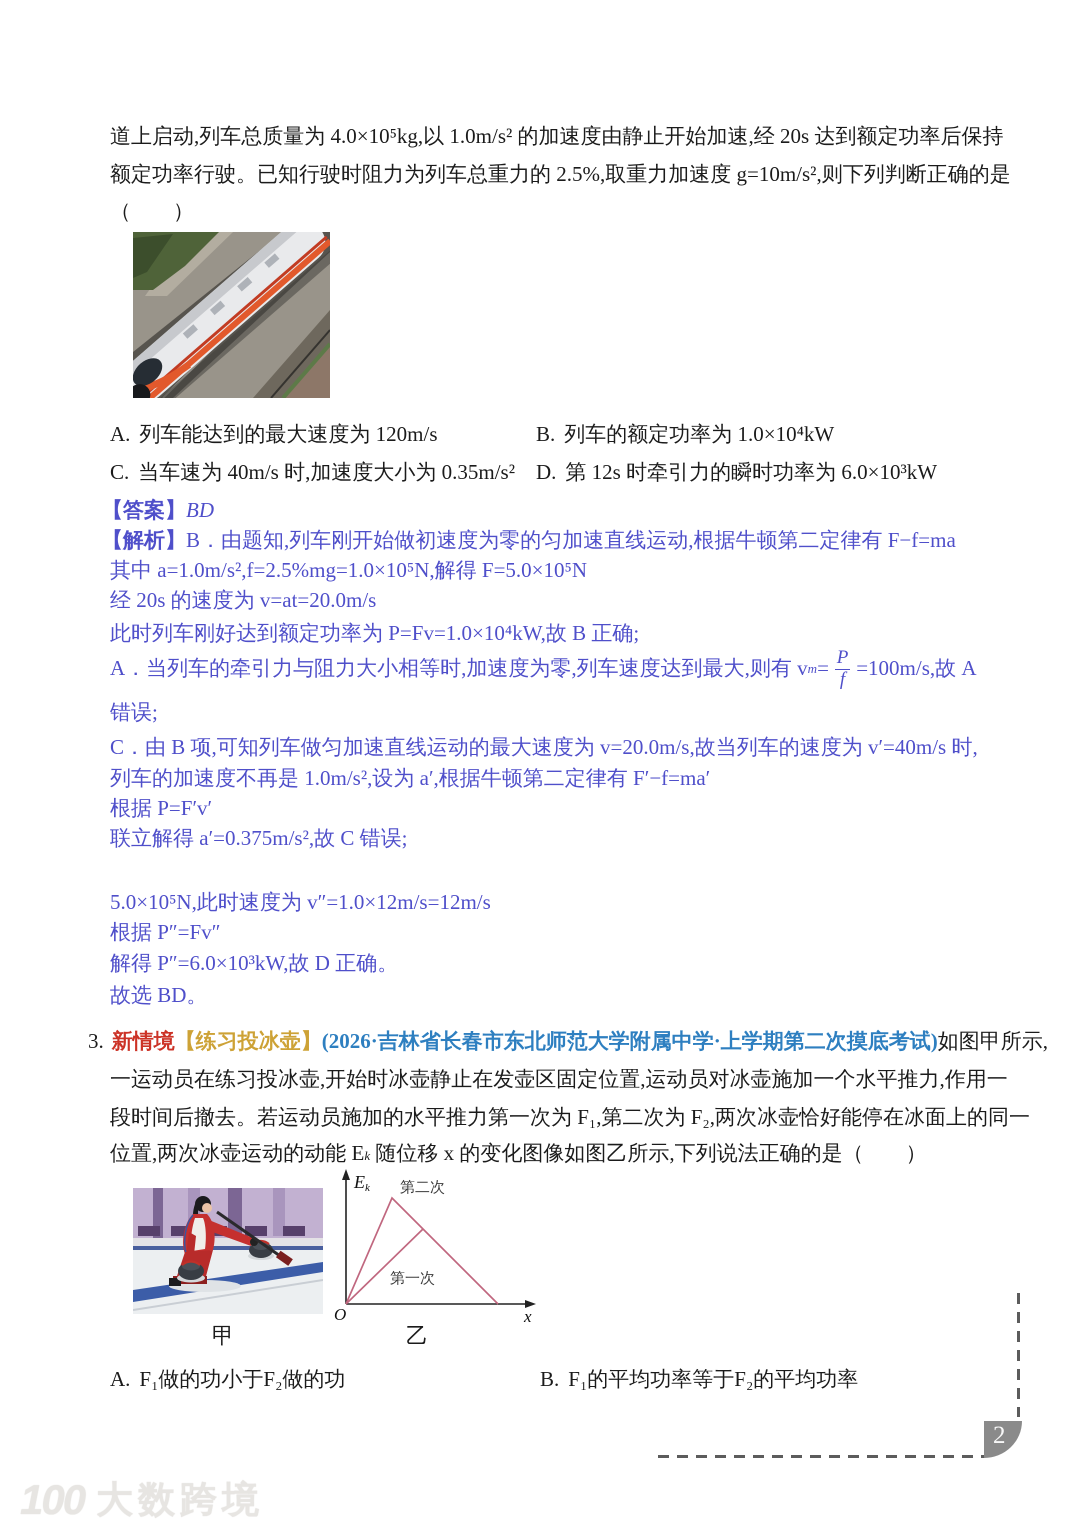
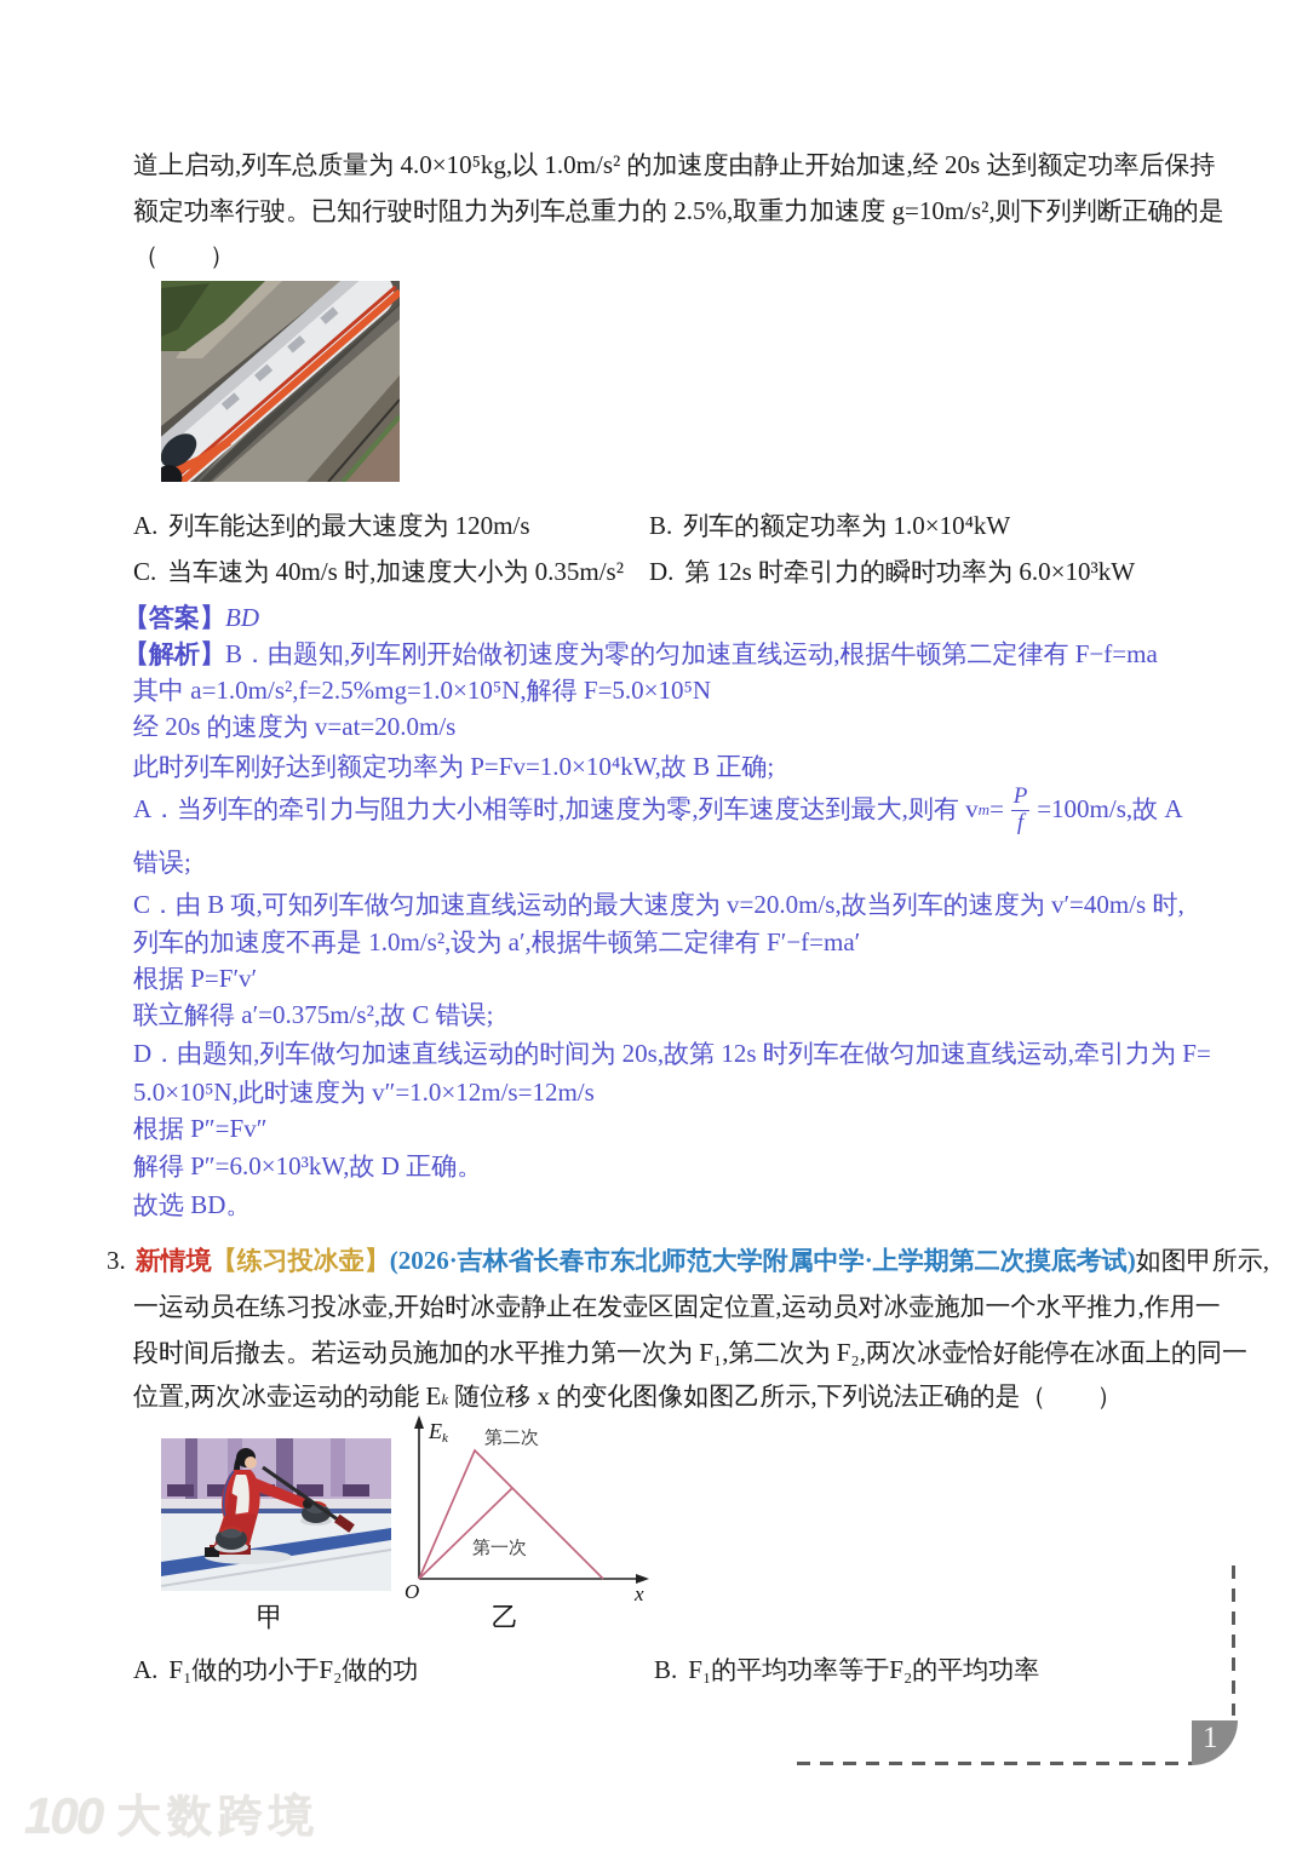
  道上启动,列车总质量为 4.0×10⁵kg,以 1.0m/s² 的加速度由静止开始加速,经 20s 达到额定功率后保持
  额定功率行驶。已知行驶时阻力为列车总重力的 2.5%,取重力加速度 g=10m/s²,则下列判断正确的是
  （ ）
  A. 列车能达到的最大速度为 120m/s
  B. 列车的额定功率为 1.0×10⁴kW
  C. 当车速为 40m/s 时,加速度大小为 0.35m/s²
  D. 第 12s 时牵引力的瞬时功率为 6.0×10³kW
  【答案】BD
  【解析】B．由题知,列车刚开始做初速度为零的匀加速直线运动,根据牛顿第二定律有 F−f=ma
  其中 a=1.0m/s²,f=2.5%mg=1.0×10⁵N,解得 F=5.0×10⁵N
  经 20s 的速度为 v=at=20.0m/s
  此时列车刚好达到额定功率为 P=Fv=1.0×10⁴kW,故 B 正确;
  A．当列车的牵引力与阻力大小相等时,加速度为零,列车速度达到最大,则有 v
  m
  =
  P
  f
  =100m/s,故 A
  错误;
  C．由 B 项,可知列车做匀加速直线运动的最大速度为 v=20.0m/s,故当列车的速度为 v′=40m/s 时,
  列车的加速度不再是 1.0m/s²,设为 a′,根据牛顿第二定律有 F′−f=ma′
  根据 P=F′v′
  联立解得 a′=0.375m/s²,故 C 错误;
+ D．由题知,列车做匀加速直线运动的时间为 20s,故第 12s 时列车在做匀加速直线运动,牵引力为 F=
  5.0×10⁵N,此时速度为 v″=1.0×12m/s=12m/s
  根据 P″=Fv″
  解得 P″=6.0×10³kW,故 D 正确。
  故选 BD。
  3. 新情境【练习投冰壶】(2026·吉林省长春市东北师范大学附属中学·上学期第二次摸底考试)如图甲所示,
  一运动员在练习投冰壶,开始时冰壶静止在发壶区固定位置,运动员对冰壶施加一个水平推力,作用一
  段时间后撤去。若运动员施加的水平推力第一次为 F₁,第二次为 F₂,两次冰壶恰好能停在冰面上的同一
  位置,两次冰壶运动的动能 Ek 随位移 x 的变化图像如图乙所示,下列说法正确的是（ ）
  Ek
  第二次
  第一次
  O
  x
  甲
  乙
  A. F₁做的功小于F₂做的功
  B. F₁的平均功率等于F₂的平均功率
- 2
+ 1
  100
  大数跨境
